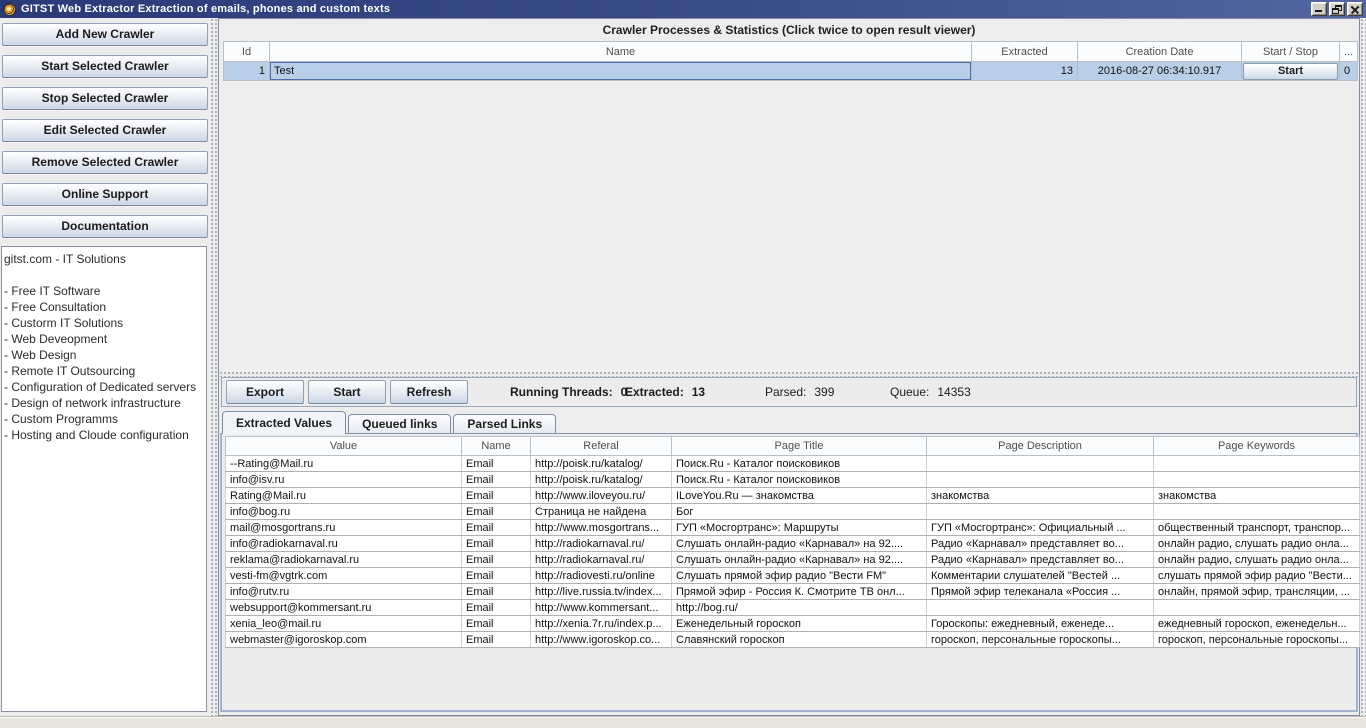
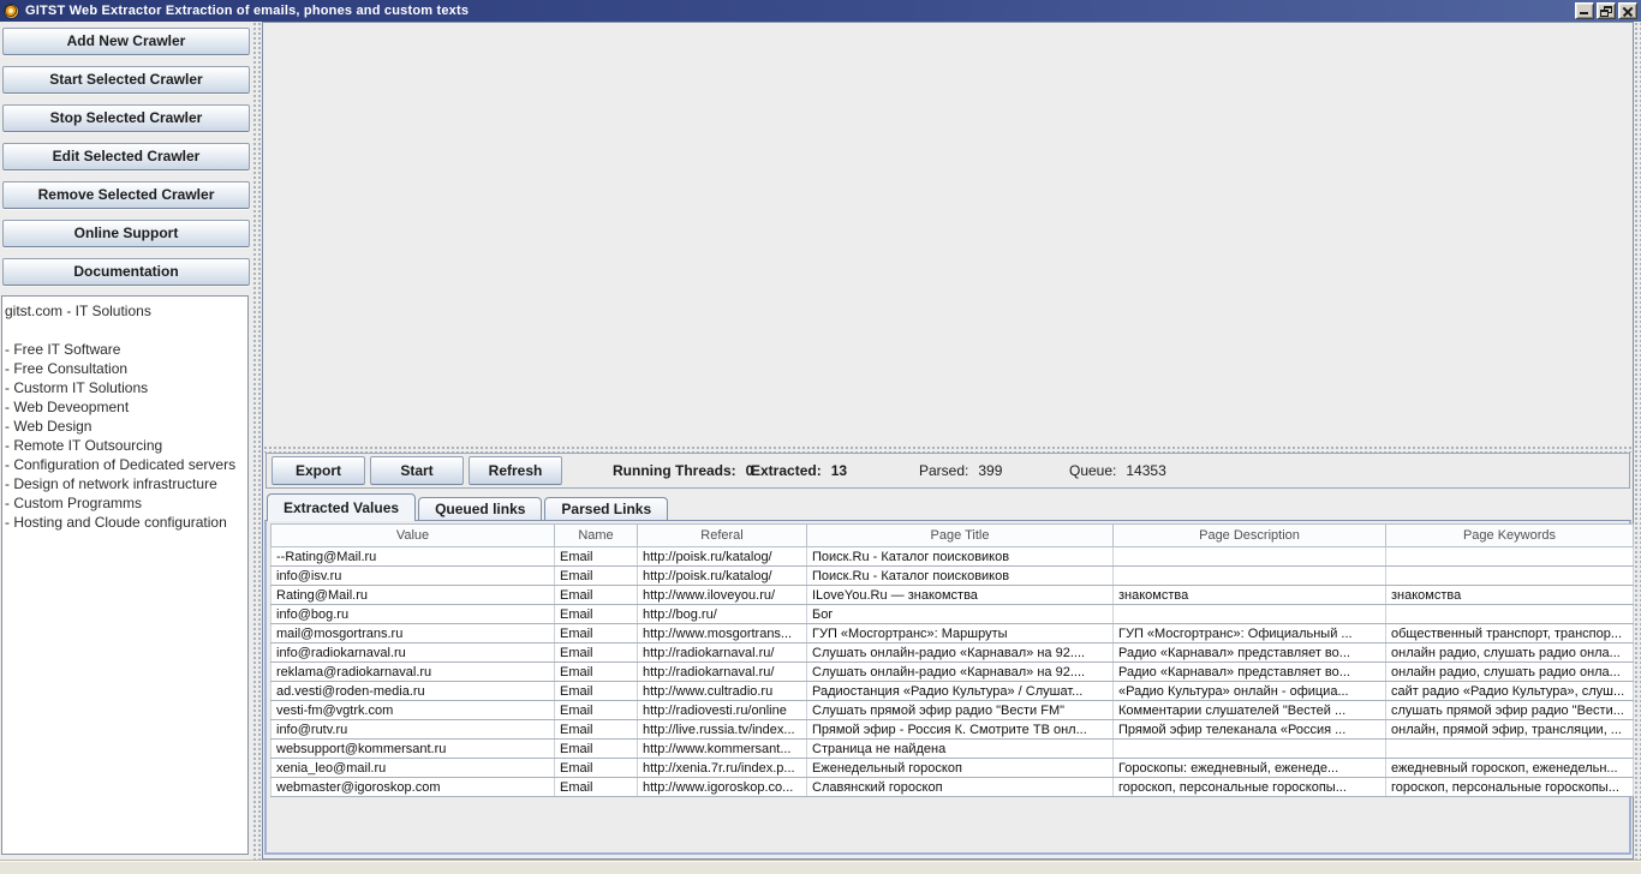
  GITST Web Extractor Extraction of emails, phones and custom texts
  Add New Crawler
  Start Selected Crawler
  Stop Selected Crawler
  Edit Selected Crawler
  Remove Selected Crawler
  Online Support
  Documentation
  gitst.com - IT Solutions
  - Free IT Software
  - Free Consultation
  - Custorm IT Solutions
  - Web Deveopment
  - Web Design
  - Remote IT Outsourcing
  - Configuration of Dedicated servers
  - Design of network infrastructure
  - Custom Programms
  - Hosting and Cloude configuration
- Crawler Processes & Statistics (Click twice to open result viewer)
- Id	Name	Extracted	Creation Date	Start / Stop	...
- 1	Test	13	2016-08-27 06:34:10.917	Start	0
  Export
  Start
  Refresh
  Running Threads: 0
  Extracted: 13
  Parsed: 399
  Queue: 14353
  Extracted Values
  Queued links
  Parsed Links
  Value	Name	Referal	Page Title	Page Description	Page Keywords
  --Rating@Mail.ru	Email	http://poisk.ru/katalog/	Поиск.Ru - Каталог поисковиков
  info@isv.ru	Email	http://poisk.ru/katalog/	Поиск.Ru - Каталог поисковиков
  Rating@Mail.ru	Email	http://www.iloveyou.ru/	ILoveYou.Ru — знакомства	знакомства	знакомства
- info@bog.ru	Email	Страница не найдена	Бог
+ info@bog.ru	Email	http://bog.ru/	Бог
  mail@mosgortrans.ru	Email	http://www.mosgortrans...	ГУП «Мосгортранс»: Маршруты	ГУП «Мосгортранс»: Официальный ...	общественный транспорт, транспор...
  info@radiokarnaval.ru	Email	http://radiokarnaval.ru/	Слушать онлайн-радио «Карнавал» на 92....	Радио «Карнавал» представляет во...	онлайн радио, слушать радио онла...
  reklama@radiokarnaval.ru	Email	http://radiokarnaval.ru/	Слушать онлайн-радио «Карнавал» на 92....	Радио «Карнавал» представляет во...	онлайн радио, слушать радио онла...
+ ad.vesti@roden-media.ru	Email	http://www.cultradio.ru	Радиостанция «Радио Культура» / Слушат...	«Радио Культура» онлайн - официа...	сайт радио «Радио Культура», слуш...
  vesti-fm@vgtrk.com	Email	http://radiovesti.ru/online	Слушать прямой эфир радио "Вести FM"	Комментарии слушателей "Вестей ...	слушать прямой эфир радио "Вести...
  info@rutv.ru	Email	http://live.russia.tv/index...	Прямой эфир - Россия К. Смотрите ТВ онл...	Прямой эфир телеканала «Россия ...	онлайн, прямой эфир, трансляции, ...
- websupport@kommersant.ru	Email	http://www.kommersant...	http://bog.ru/
+ websupport@kommersant.ru	Email	http://www.kommersant...	Страница не найдена
  xenia_leo@mail.ru	Email	http://xenia.7r.ru/index.p...	Еженедельный гороскоп	Гороскопы: ежедневный, еженеде...	ежедневный гороскоп, еженедельн...
  webmaster@igoroskop.com	Email	http://www.igoroskop.co...	Славянский гороскоп	гороскоп, персональные гороскопы...	гороскоп, персональные гороскопы...
